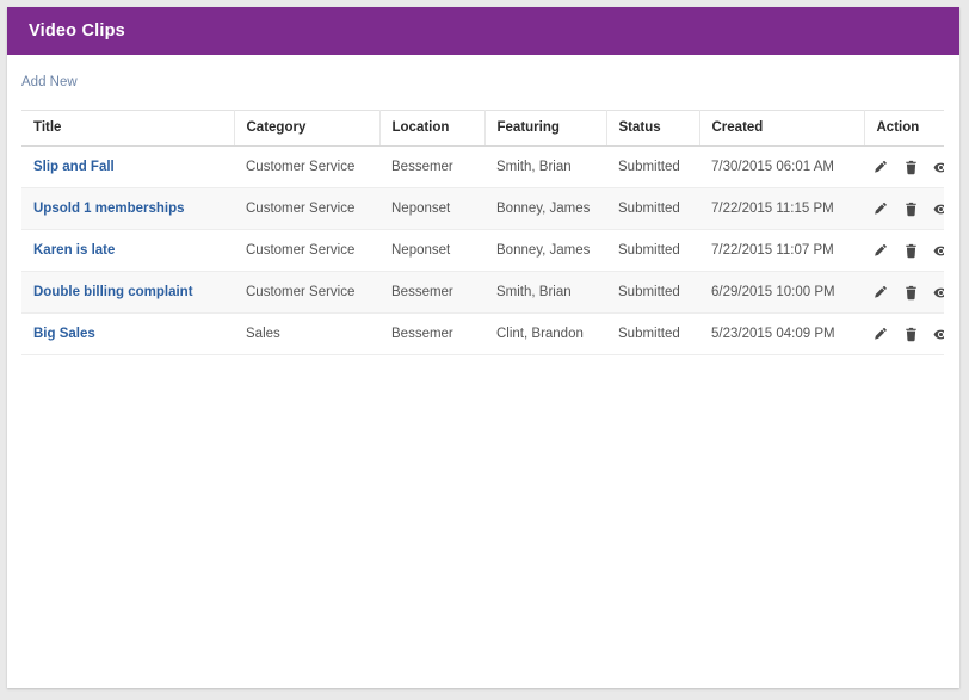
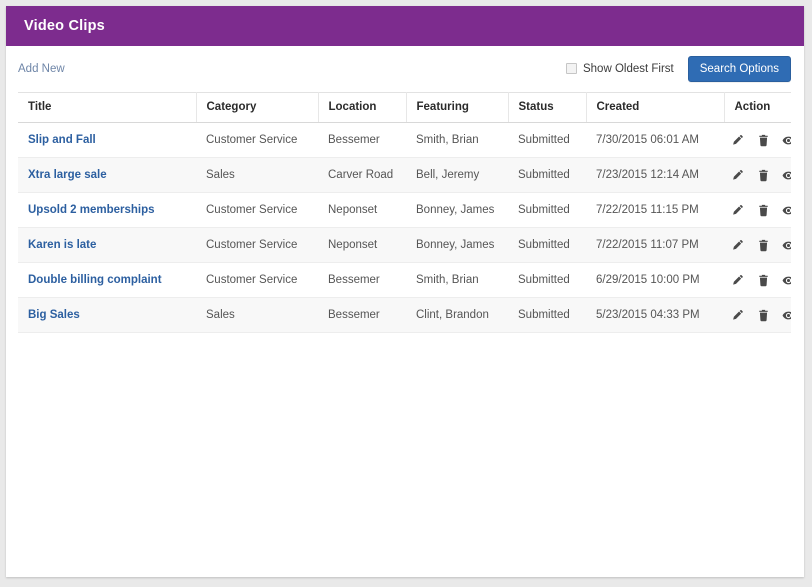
  Video Clips
  Add New
+ Show Oldest First
+ Search Options
  Title	Category	Location	Featuring	Status	Created	Action
  Slip and Fall	Customer Service	Bessemer	Smith, Brian	Submitted	7/30/2015 06:01 AM
+ Xtra large sale	Sales	Carver Road	Bell, Jeremy	Submitted	7/23/2015 12:14 AM
- Upsold 1 memberships	Customer Service	Neponset	Bonney, James	Submitted	7/22/2015 11:15 PM
+ Upsold 2 memberships	Customer Service	Neponset	Bonney, James	Submitted	7/22/2015 11:15 PM
  Karen is late	Customer Service	Neponset	Bonney, James	Submitted	7/22/2015 11:07 PM
  Double billing complaint	Customer Service	Bessemer	Smith, Brian	Submitted	6/29/2015 10:00 PM
- Big Sales	Sales	Bessemer	Clint, Brandon	Submitted	5/23/2015 04:09 PM
+ Big Sales	Sales	Bessemer	Clint, Brandon	Submitted	5/23/2015 04:33 PM
